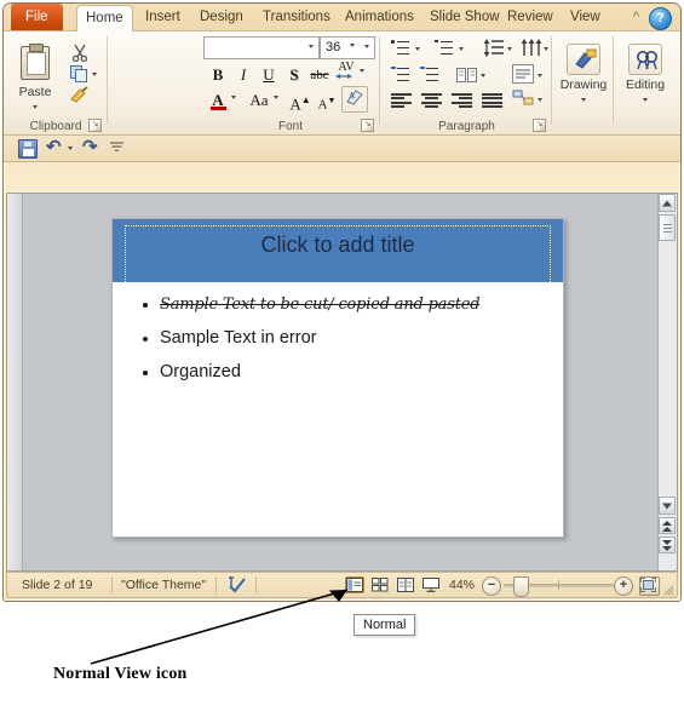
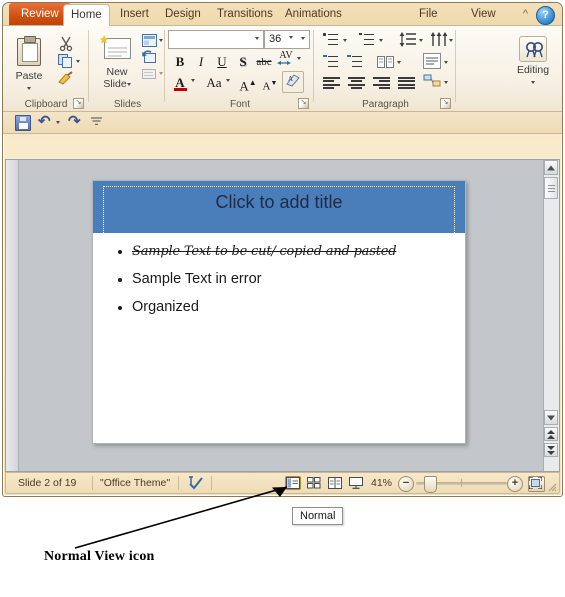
- File
+ Review
  Home
  Insert
  Design
  Transitions
  Animations
- Slide Show
- Review
+ File
  View
  ^
  ?
  Paste
  Clipboard
+ New
+ Slide
+ Slides
  36
  B
  I
  U
  S
  abc
  AV
  A
  Aa
  A▲
  A▼
  A
  Font
  Paragraph
- Drawing
  Editing
  ↶
  ↷
  Click to add title
  Sample Text to be cut/ copied and pasted
  Sample Text in error
  Organized
  Slide 2 of 19
  "Office Theme"
- 44%
+ 41%
  −
  +
  Normal
  Normal View icon
